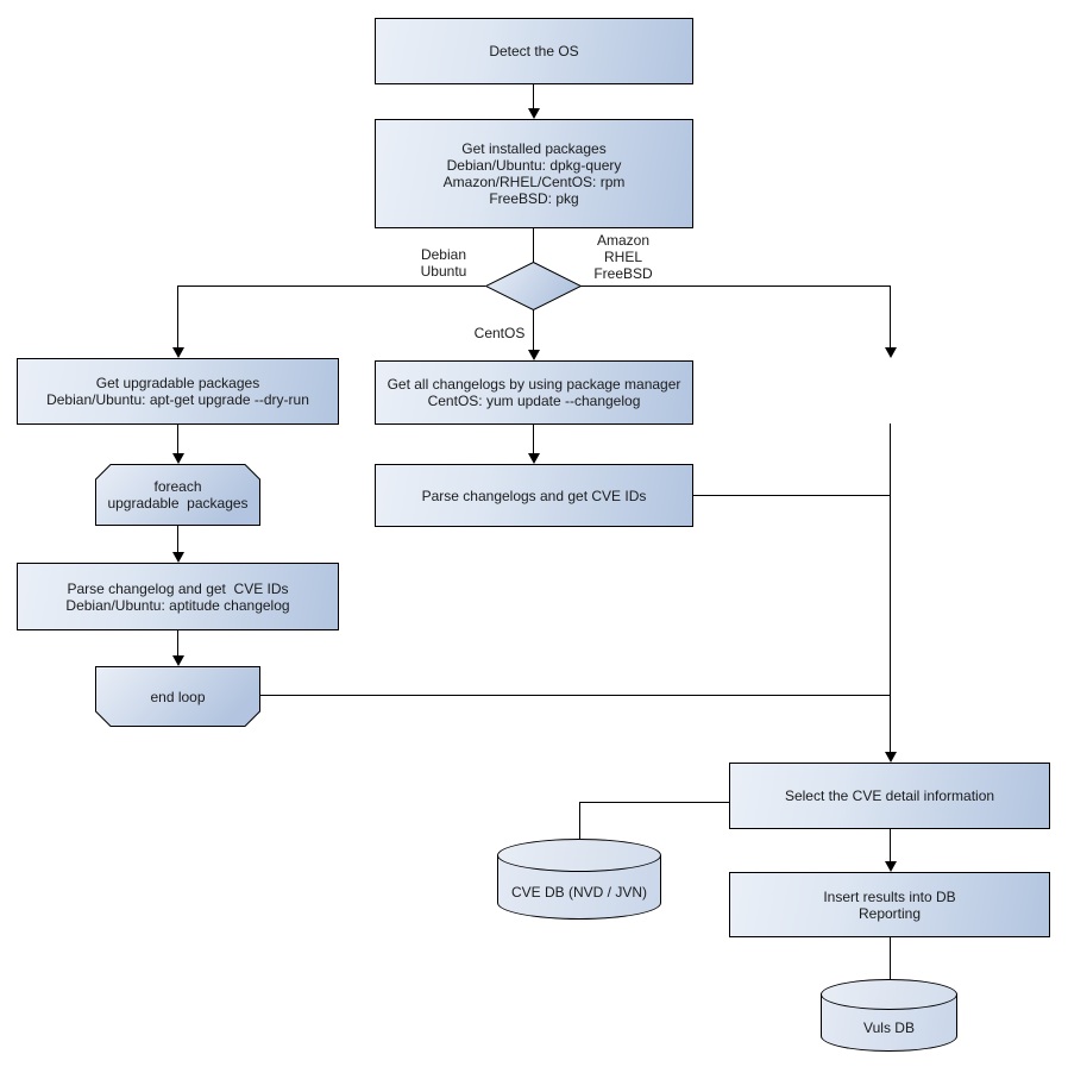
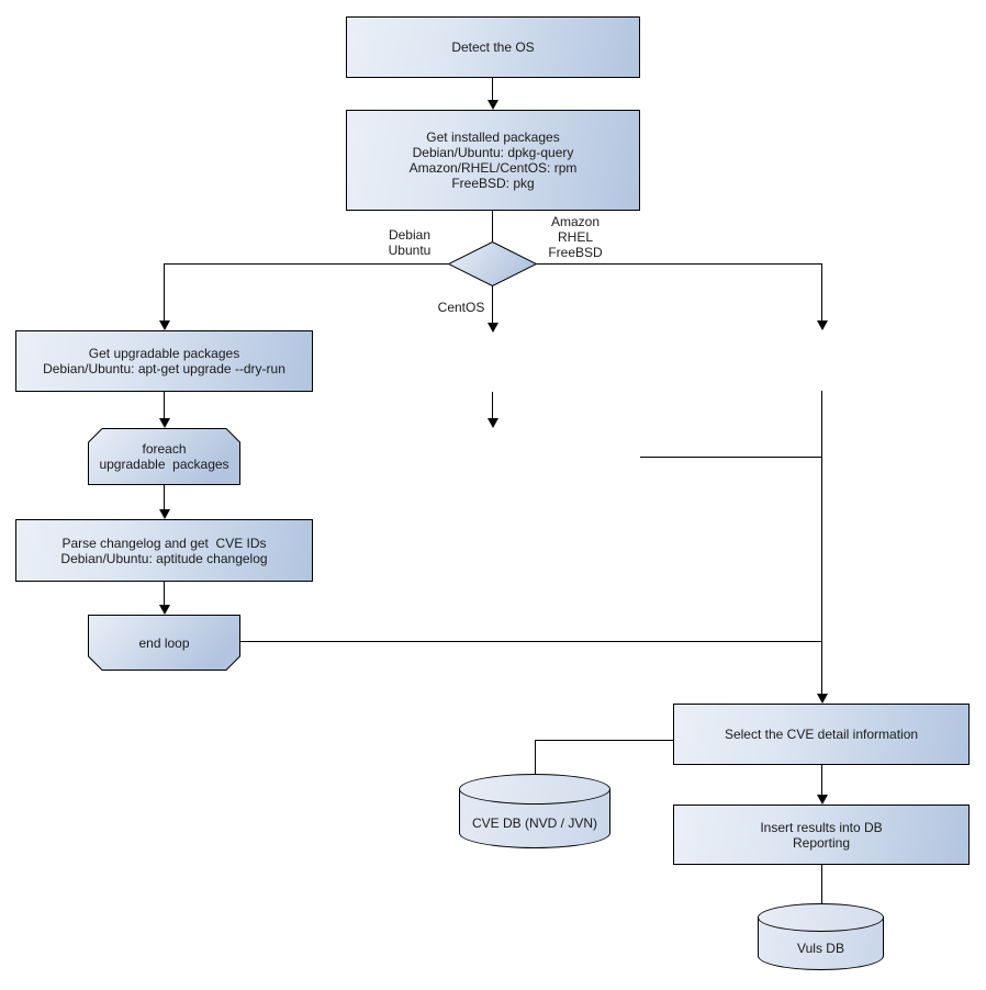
  Detect the OS
  Get installed packages
  Debian/Ubuntu: dpkg-query
  Amazon/RHEL/CentOS: rpm
  FreeBSD: pkg
  Get upgradable packages
  Debian/Ubuntu: apt-get upgrade --dry-run
- Get all changelogs by using package manager
- CentOS: yum update --changelog
- Parse changelogs and get CVE IDs
  Parse changelog and get CVE IDs
  Debian/Ubuntu: aptitude changelog
  Select the CVE detail information
  Insert results into DB
  Reporting
  foreach
  upgradable packages
  end loop
  CVE DB (NVD / JVN)
  Vuls DB
  Debian
  Ubuntu
  Amazon
  RHEL
  FreeBSD
  CentOS
